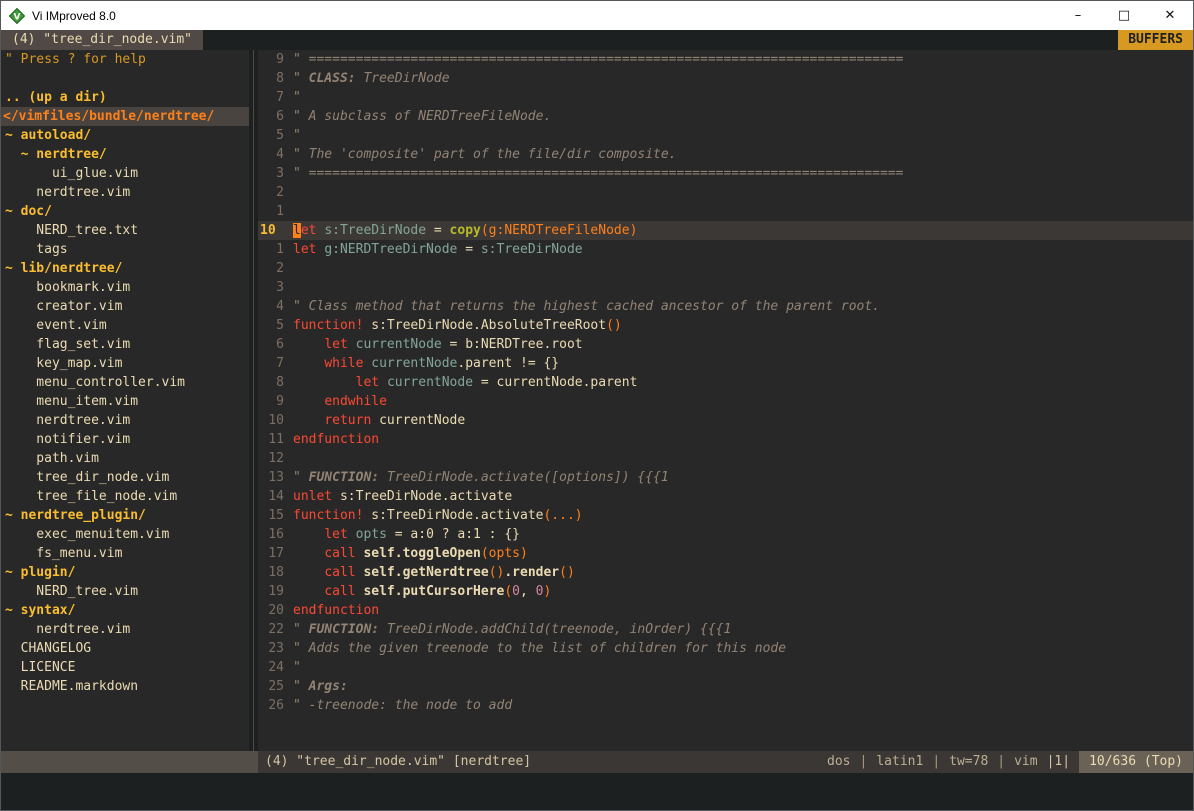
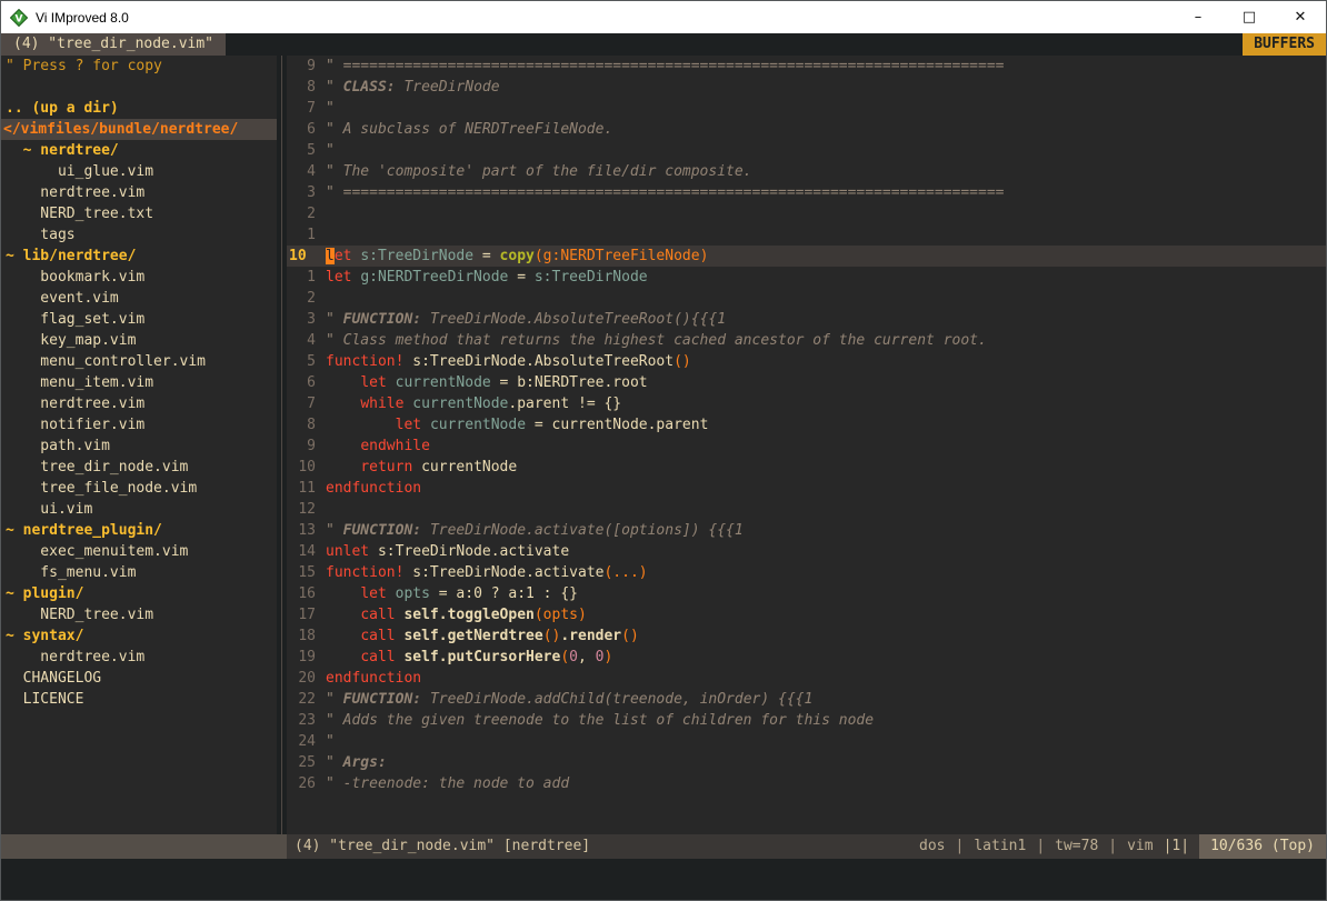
  V
  Vi IMproved 8.0
  –
  □
  ✕
  (4) "tree_dir_node.vim"
  BUFFERS
- " Press ? for help
+ " Press ? for copy
  .. (up a dir)
  </vimfiles/bundle/nerdtree/
- ~ autoload/
  ~ nerdtree/
  ui_glue.vim
  nerdtree.vim
- ~ doc/
  NERD_tree.txt
  tags
  ~ lib/nerdtree/
  bookmark.vim
- creator.vim
  event.vim
  flag_set.vim
  key_map.vim
  menu_controller.vim
  menu_item.vim
  nerdtree.vim
  notifier.vim
  path.vim
  tree_dir_node.vim
  tree_file_node.vim
+ ui.vim
  ~ nerdtree_plugin/
  exec_menuitem.vim
  fs_menu.vim
  ~ plugin/
  NERD_tree.vim
  ~ syntax/
  nerdtree.vim
  CHANGELOG
  LICENCE
- README.markdown
  9
  " ============================================================================
  8
  " CLASS: TreeDirNode
  7
  "
  6
  " A subclass of NERDTreeFileNode.
  5
  "
  4
  " The 'composite' part of the file/dir composite.
  3
  " ============================================================================
  2
  1
  10
  let s:TreeDirNode = copy(g:NERDTreeFileNode)
  1
  let g:NERDTreeDirNode = s:TreeDirNode
  2
  3
+ " FUNCTION: TreeDirNode.AbsoluteTreeRoot(){{{1
  4
- " Class method that returns the highest cached ancestor of the parent root.
+ " Class method that returns the highest cached ancestor of the current root.
  5
  function! s:TreeDirNode.AbsoluteTreeRoot()
  6
  let currentNode = b:NERDTree.root
  7
  while currentNode.parent != {}
  8
  let currentNode = currentNode.parent
  9
  endwhile
  10
  return currentNode
  11
  endfunction
  12
  13
  " FUNCTION: TreeDirNode.activate([options]) {{{1
  14
  unlet s:TreeDirNode.activate
  15
  function! s:TreeDirNode.activate(...)
  16
  let opts = a:0 ? a:1 : {}
  17
  call self.toggleOpen(opts)
  18
  call self.getNerdtree().render()
  19
  call self.putCursorHere(0, 0)
  20
  endfunction
  22
  " FUNCTION: TreeDirNode.addChild(treenode, inOrder) {{{1
  23
  " Adds the given treenode to the list of children for this node
  24
  "
  25
  " Args:
  26
  " -treenode: the node to add
  (4) "tree_dir_node.vim" [nerdtree]
  dos
  |
  latin1
  |
  tw=78
  |
  vim
  |1|
  10/636 (Top)
